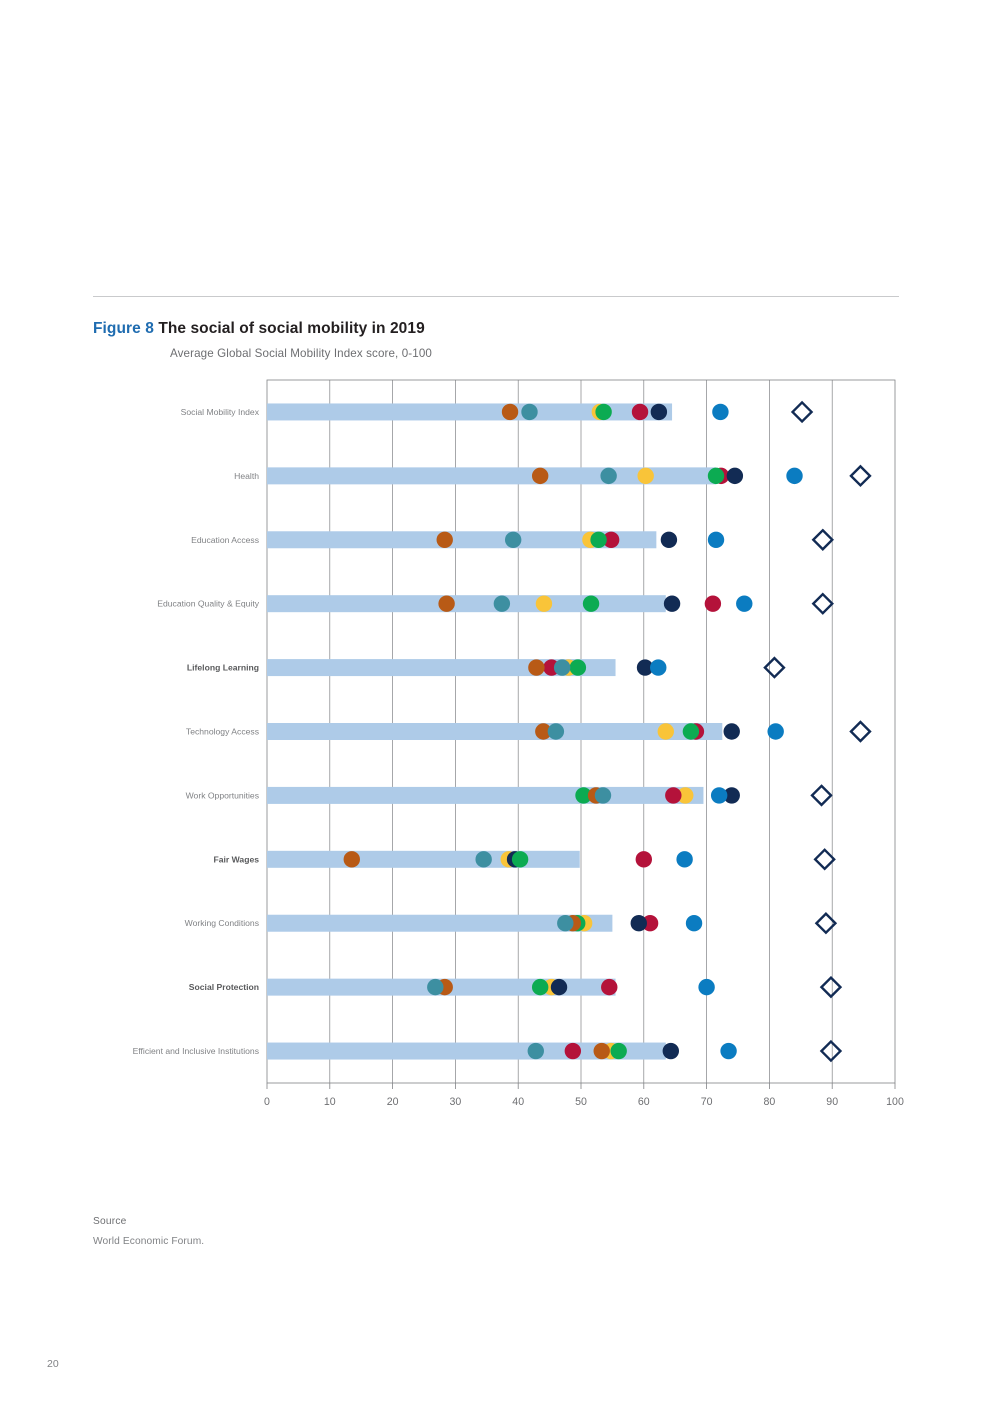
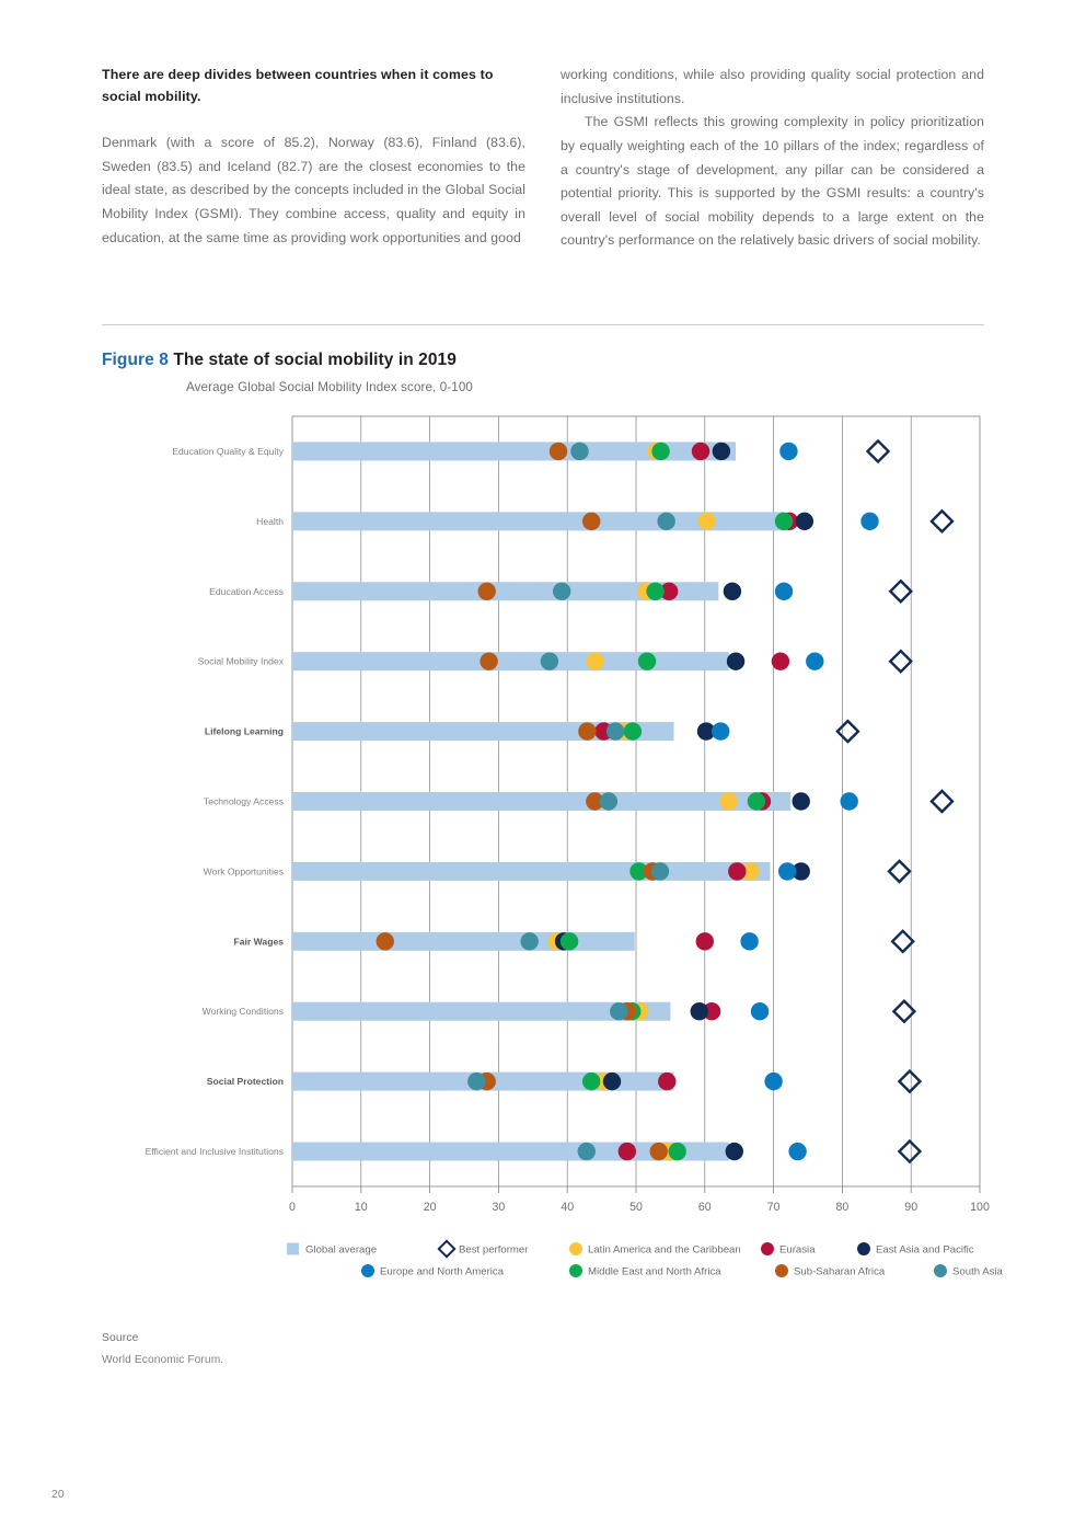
+ There are deep divides between countries when it comes to social mobility.
+ Denmark (with a score of 85.2), Norway (83.6), Finland (83.6), Sweden (83.5) and Iceland (82.7) are the closest economies to the ideal state, as described by the concepts included in the Global Social Mobility Index (GSMI). They combine access, quality and equity in education, at the same time as providing work opportunities and good
+ working conditions, while also providing quality social protection and inclusive institutions.
+ The GSMI reflects this growing complexity in policy prioritization by equally weighting each of the 10 pillars of the index; regardless of a country's stage of development, any pillar can be considered a potential priority. This is supported by the GSMI results: a country's overall level of social mobility depends to a large extent on the country's performance on the relatively basic drivers of social mobility.
- Figure 8 The social of social mobility in 2019
+ Figure 8 The state of social mobility in 2019
  Average Global Social Mobility Index score, 0-100
  0
  10
  20
  30
  40
  50
  60
  70
  80
  90
  100
- Social Mobility Index
+ Education Quality & Equity
  Health
  Education Access
- Education Quality & Equity
+ Social Mobility Index
  Lifelong Learning
  Technology Access
  Work Opportunities
  Fair Wages
  Working Conditions
  Social Protection
  Efficient and Inclusive Institutions
+ Global average
+ Best performer
+ Latin America and the Caribbean
+ Eurasia
+ East Asia and Pacific
+ Europe and North America
+ Middle East and North Africa
+ Sub-Saharan Africa
+ South Asia
  Source
  World Economic Forum.
  20
